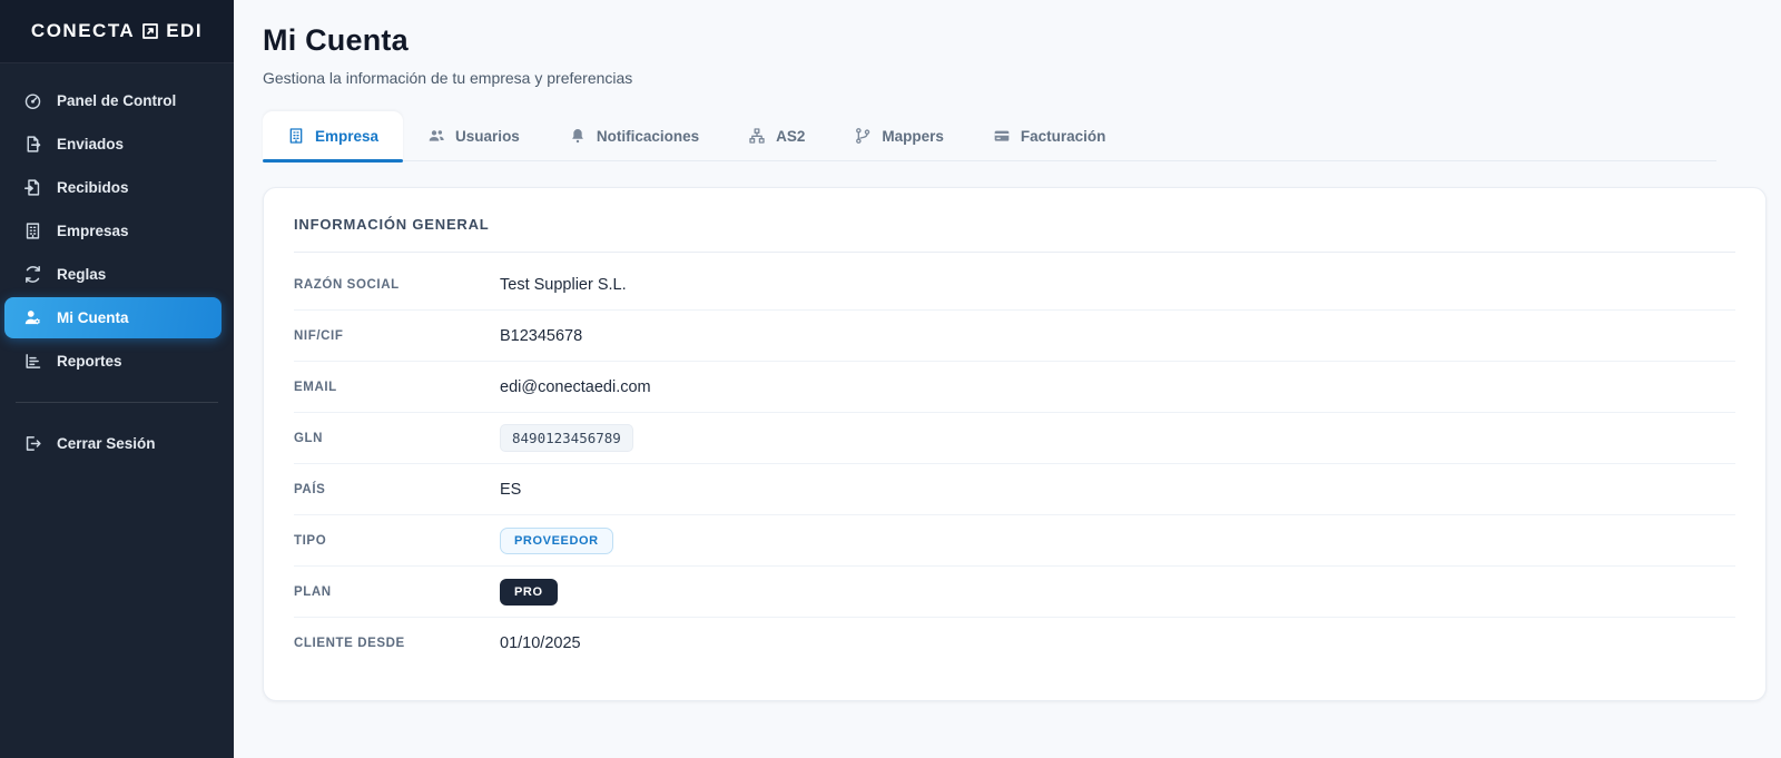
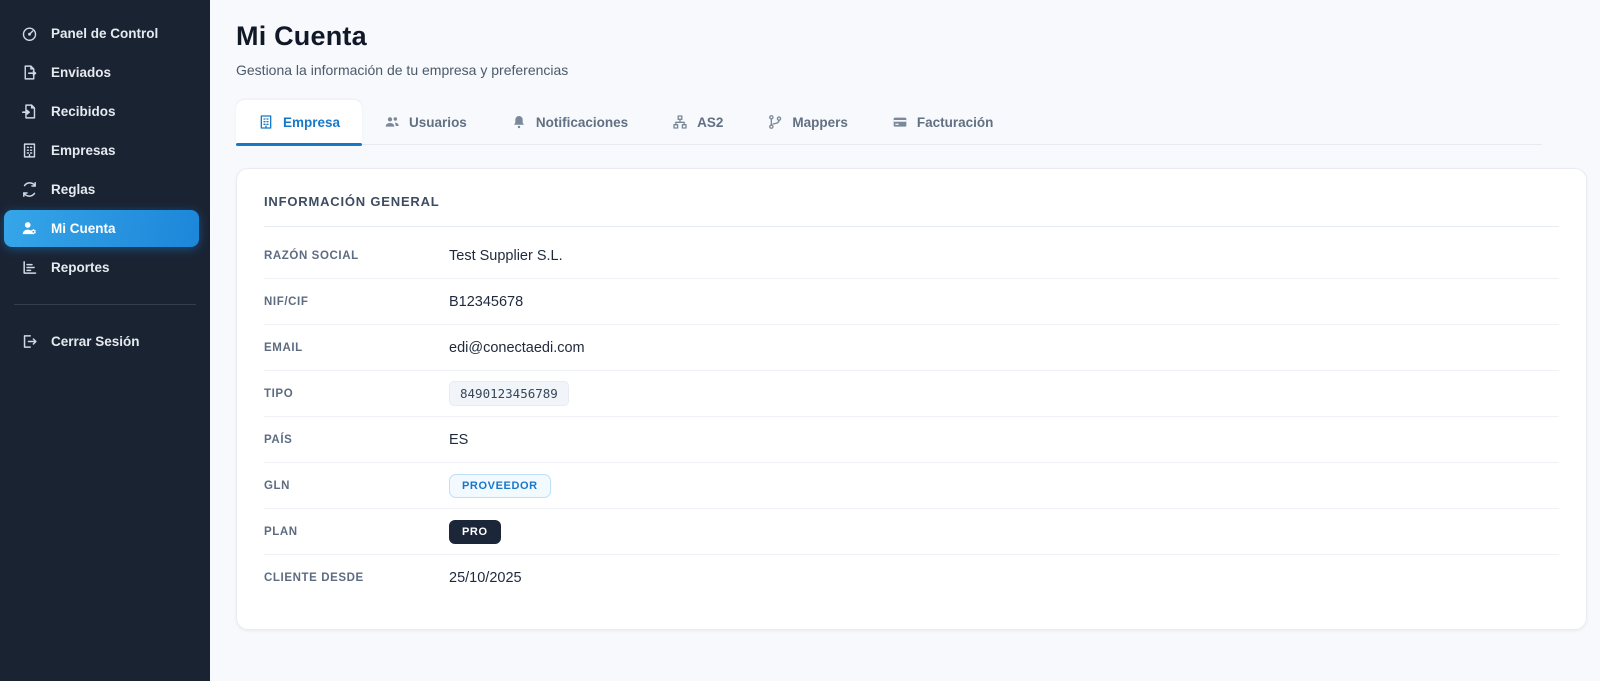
- CONECTA
- EDI
  Panel de Control
  Enviados
  Recibidos
  Empresas
  Reglas
  Mi Cuenta
  Reportes
  Cerrar Sesión
  Mi Cuenta
  Gestiona la información de tu empresa y preferencias
  Empresa
  Usuarios
  Notificaciones
  AS2
  Mappers
  Facturación
  INFORMACIÓN GENERAL
  RAZÓN SOCIAL
  Test Supplier S.L.
  NIF/CIF
  B12345678
  EMAIL
  edi@conectaedi.com
- GLN
+ TIPO
  8490123456789
  PAÍS
  ES
- TIPO
+ GLN
  PROVEEDOR
  PLAN
  PRO
  CLIENTE DESDE
- 01/10/2025
+ 25/10/2025
